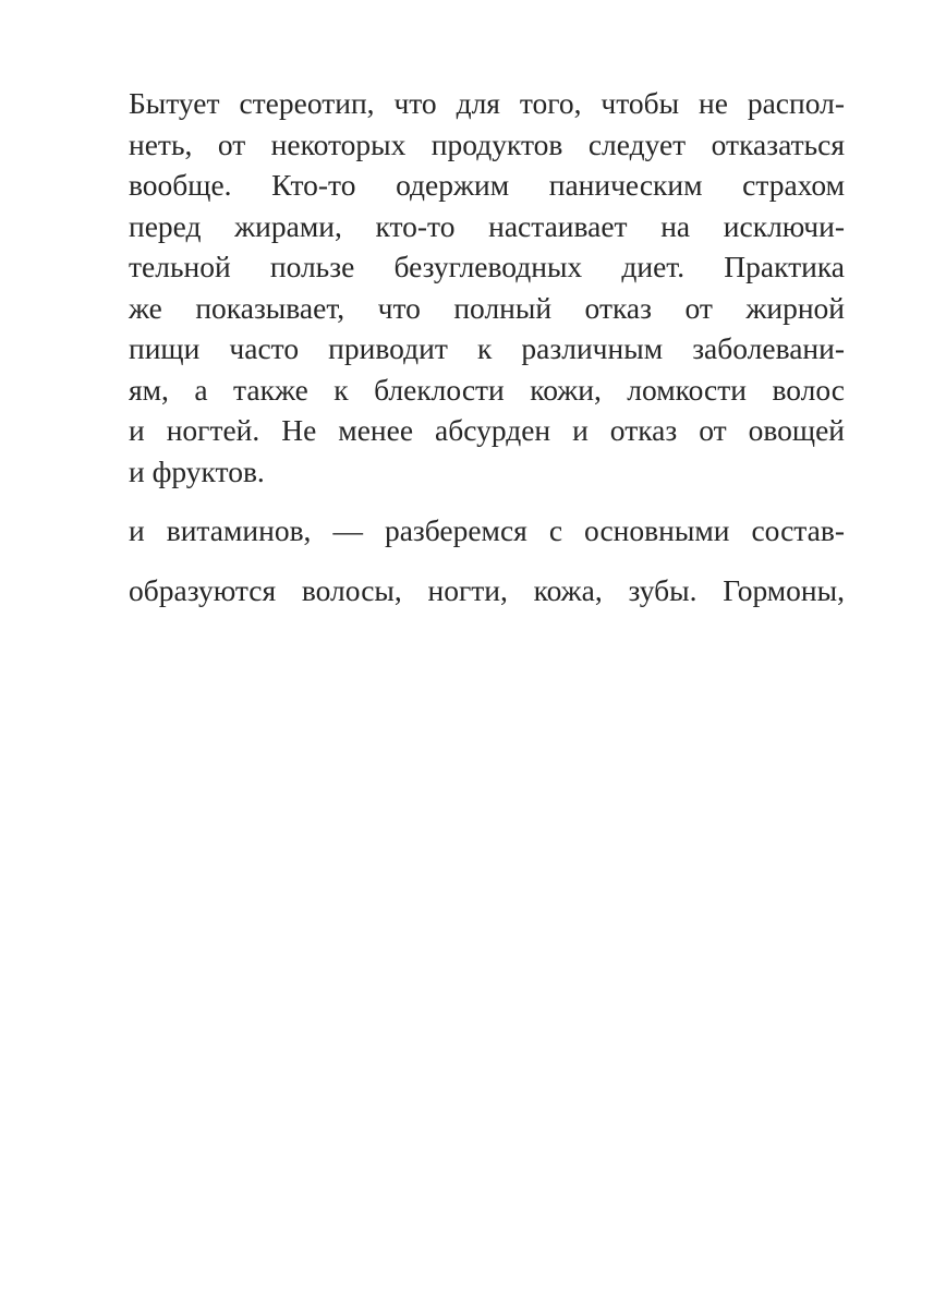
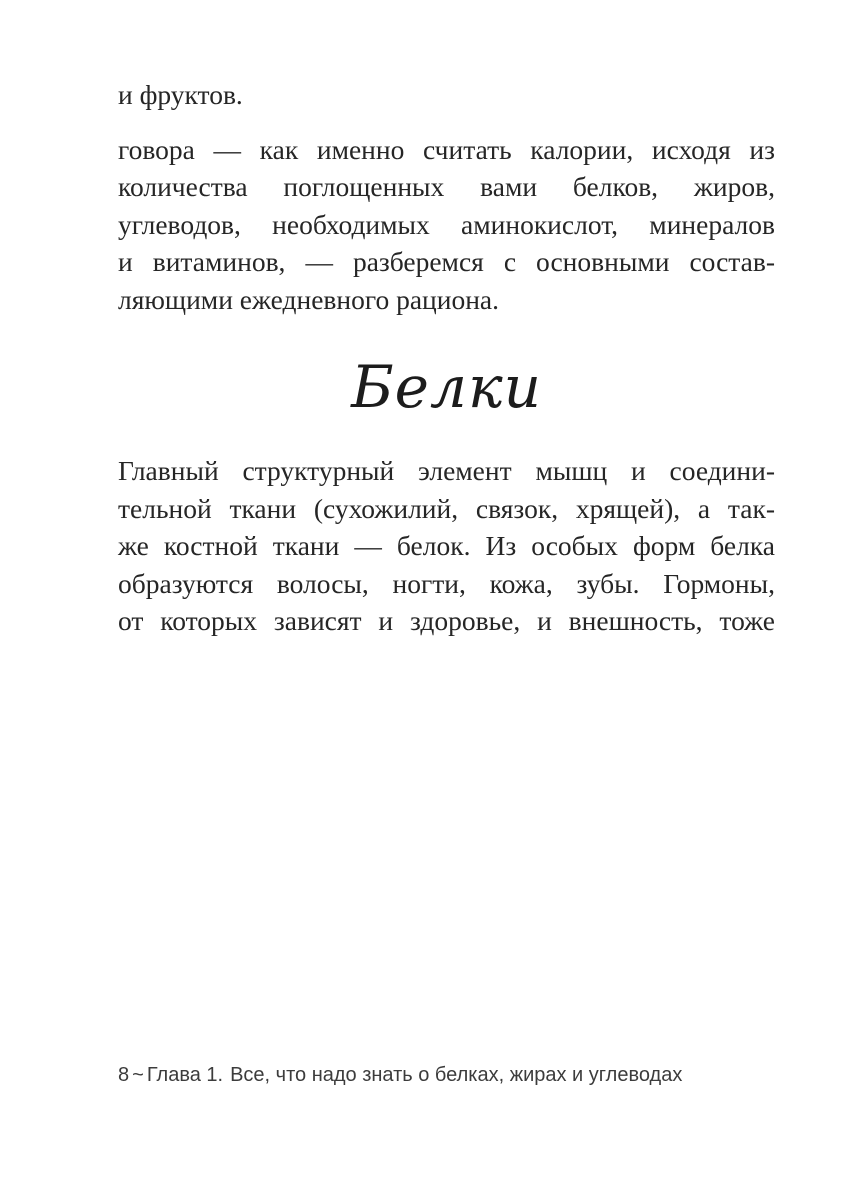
- Бытует стереотип, что для того, чтобы не распол-
- неть, от некоторых продуктов следует отказаться
- вообще. Кто-то одержим паническим страхом
- перед жирами, кто-то настаивает на исключи-
- тельной пользе безуглеводных диет. Практика
- же показывает, что полный отказ от жирной
- пищи часто приводит к различным заболевани-
- ям, а также к блеклости кожи, ломкости волос
- и ногтей. Не менее абсурден и отказ от овощей
  и фруктов.
+ говора — как именно считать калории, исходя из
+ количества поглощенных вами белков, жиров,
+ углеводов, необходимых аминокислот, минералов
  и витаминов, — разберемся с основными состав-
+ ляющими ежедневного рациона.
+ Белки
+ Главный структурный элемент мышц и соедини-
+ тельной ткани (сухожилий, связок, хрящей), а так-
+ же костной ткани — белок. Из особых форм белка
  образуются волосы, ногти, кожа, зубы. Гормоны,
+ от которых зависят и здоровье, и внешность, тоже
+ 8 ~ Глава 1. Все, что надо знать о белках, жирах и углеводах
